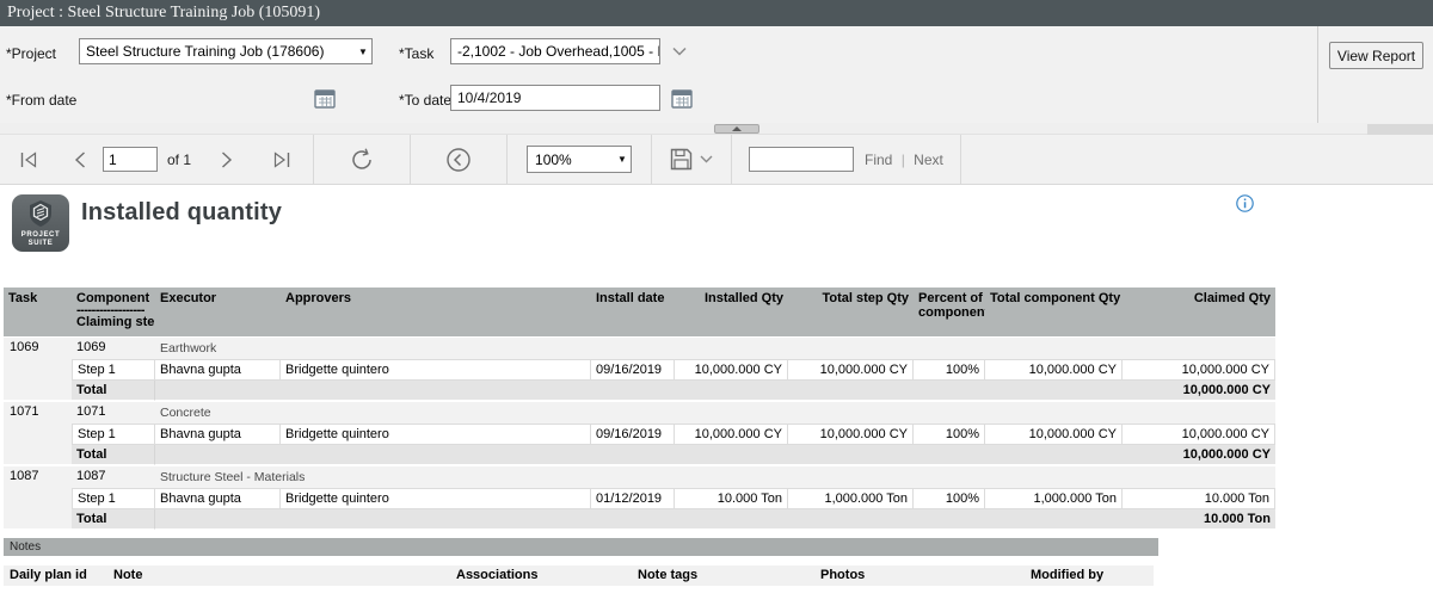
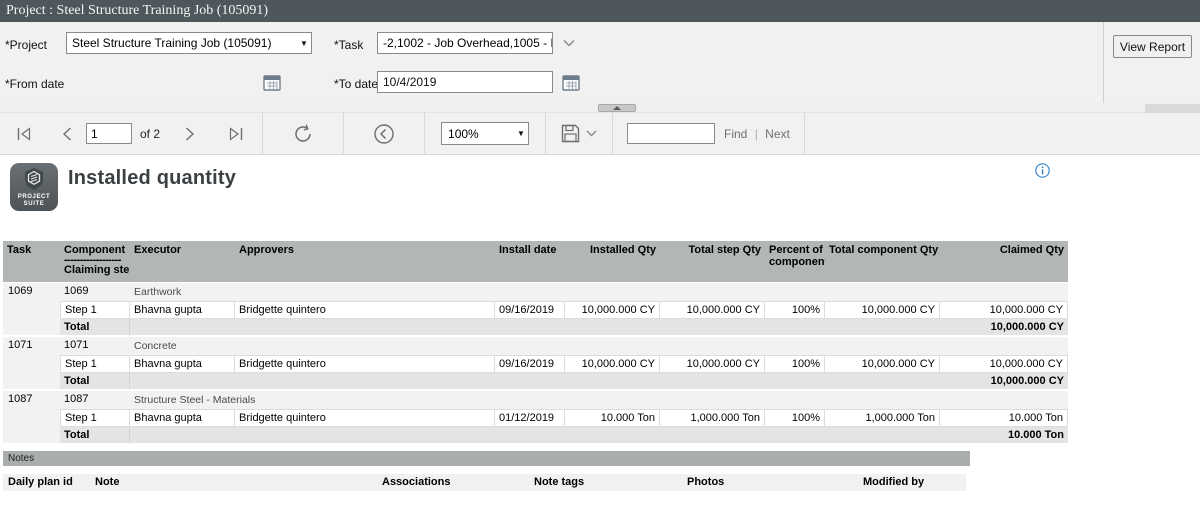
  Project : Steel Structure Training Job (105091)
  *Project
- Steel Structure Training Job (178606)
+ Steel Structure Training Job (105091)
  ▼
  *Task
  -2,1002 - Job Overhead,1005 -
  *From date
  *To date
  10/4/2019
  View Report
  1
- of 1
+ of 2
  100%
  ▼
  Find | Next
  Installed quantity
  Task
  Component
  ------------------
  Claiming ste
  Executor
  Approvers
  Install date
  Installed Qty
  Total step Qty
  Percent of
  componen
  Total component Qty
  Claimed Qty
  1069
  1069
  Earthwork
  Step 1
  Bhavna gupta
  Bridgette quintero
  09/16/2019
  10,000.000 CY
  10,000.000 CY
  100%
  10,000.000 CY
  10,000.000 CY
  Total
  10,000.000 CY
  1071
  1071
  Concrete
  Step 1
  Bhavna gupta
  Bridgette quintero
  09/16/2019
  10,000.000 CY
  10,000.000 CY
  100%
  10,000.000 CY
  10,000.000 CY
  Total
  10,000.000 CY
  1087
  1087
  Structure Steel - Materials
  Step 1
  Bhavna gupta
  Bridgette quintero
  01/12/2019
  10.000 Ton
  1,000.000 Ton
  100%
  1,000.000 Ton
  10.000 Ton
  Total
  10.000 Ton
  Notes
  Daily plan id
  Note
  Associations
  Note tags
  Photos
  Modified by
